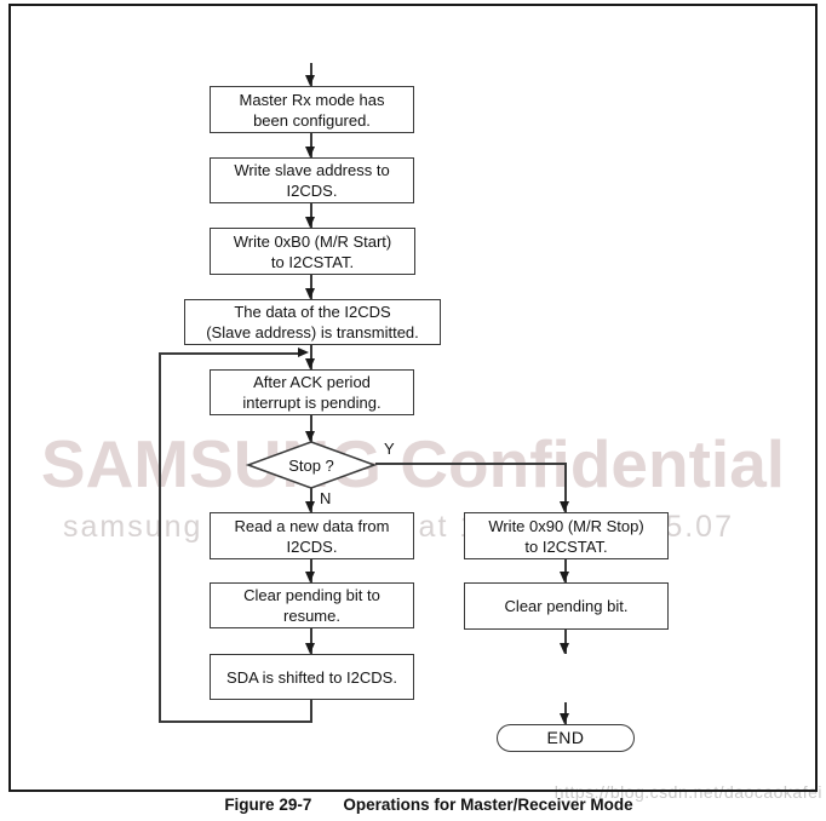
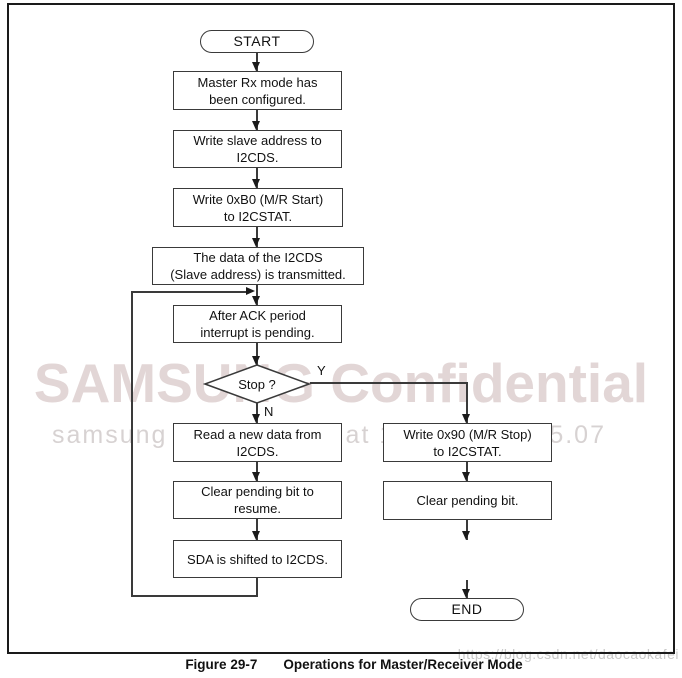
+ START
  Master Rx mode has
  been configured.
  Write slave address to
  I2CDS.
  Write 0xB0 (M/R Start)
  to I2CSTAT.
  The data of the I2CDS
  (Slave address) is transmitted.
  After ACK period
  interrupt is pending.
  Stop ?
  Y
  N
  Read a new data from
  I2CDS.
  Clear pending bit to
  resume.
  SDA is shifted to I2CDS.
  Write 0x90 (M/R Stop)
  to I2CSTAT.
  Clear pending bit.
  END
  Figure 29-7
  Operations for Master/Receiver Mode
  https://blog.csdn.net/daocaokafei
